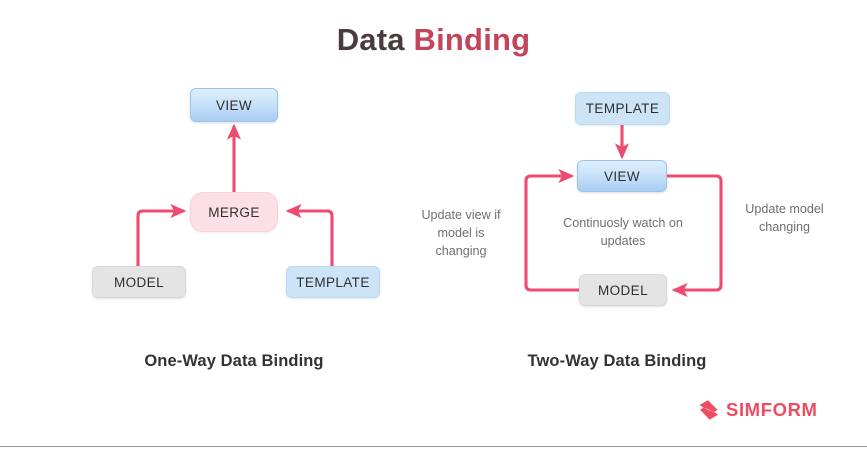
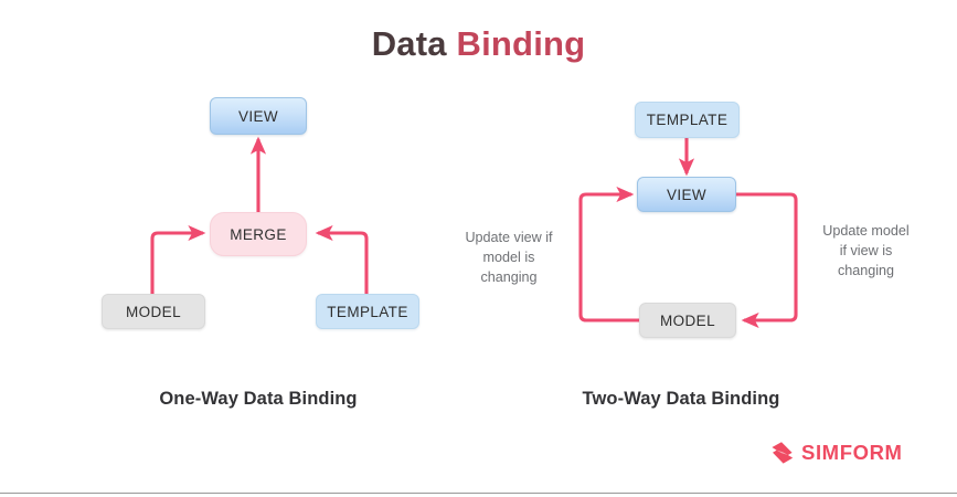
  Data Binding
  VIEW
  MERGE
  MODEL
  TEMPLATE
  TEMPLATE
  VIEW
  MODEL
  Update view if
  model is
  changing
- Continuosly watch on
- updates
  Update model
+ if view is
  changing
  One-Way Data Binding
  Two-Way Data Binding
  SIMFORM
